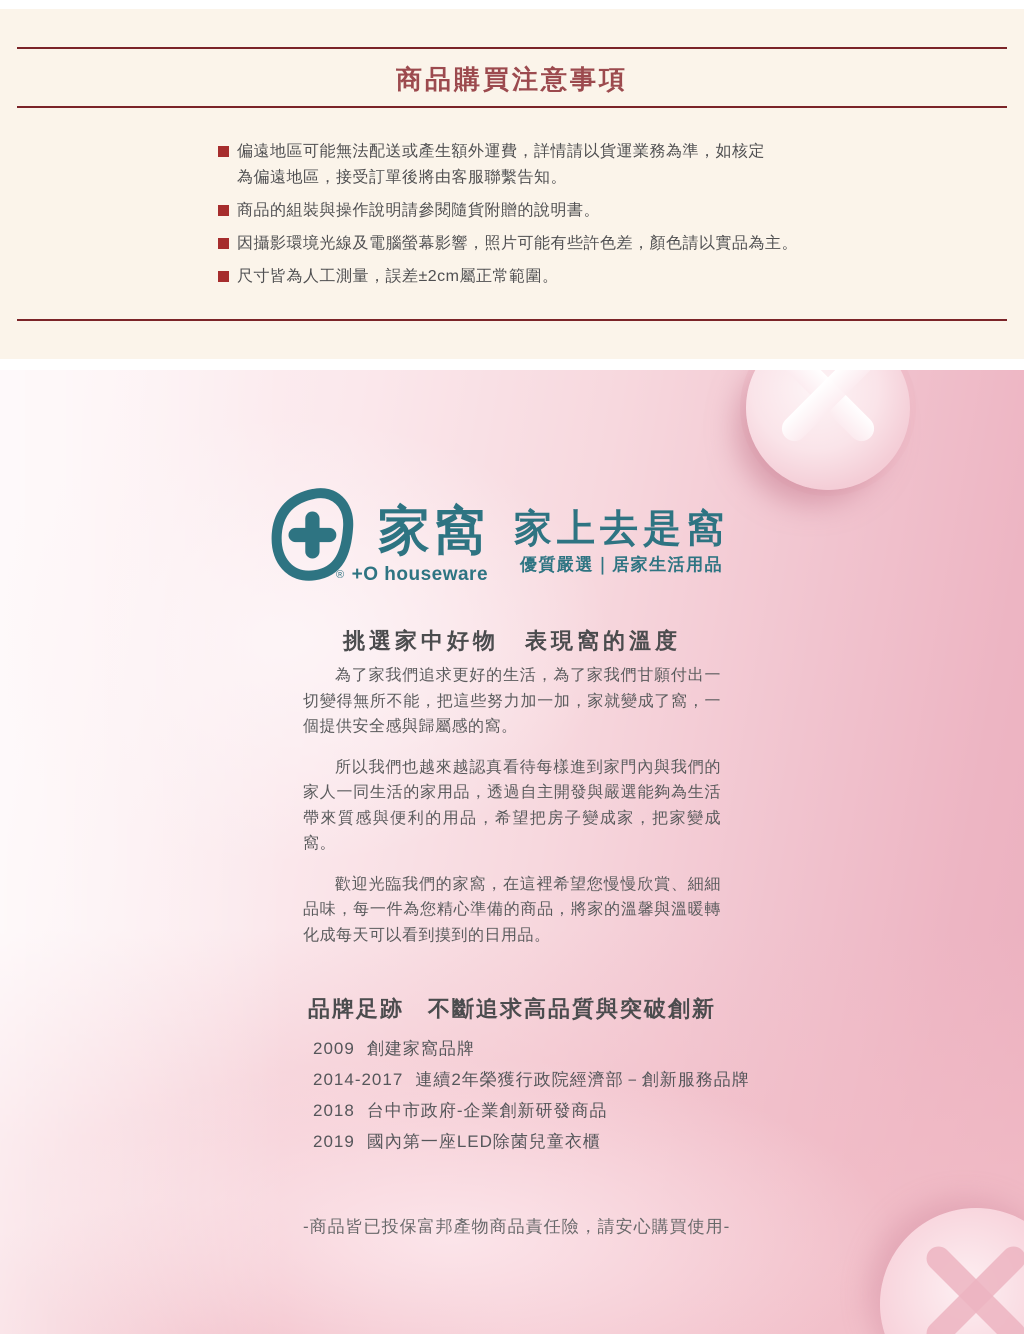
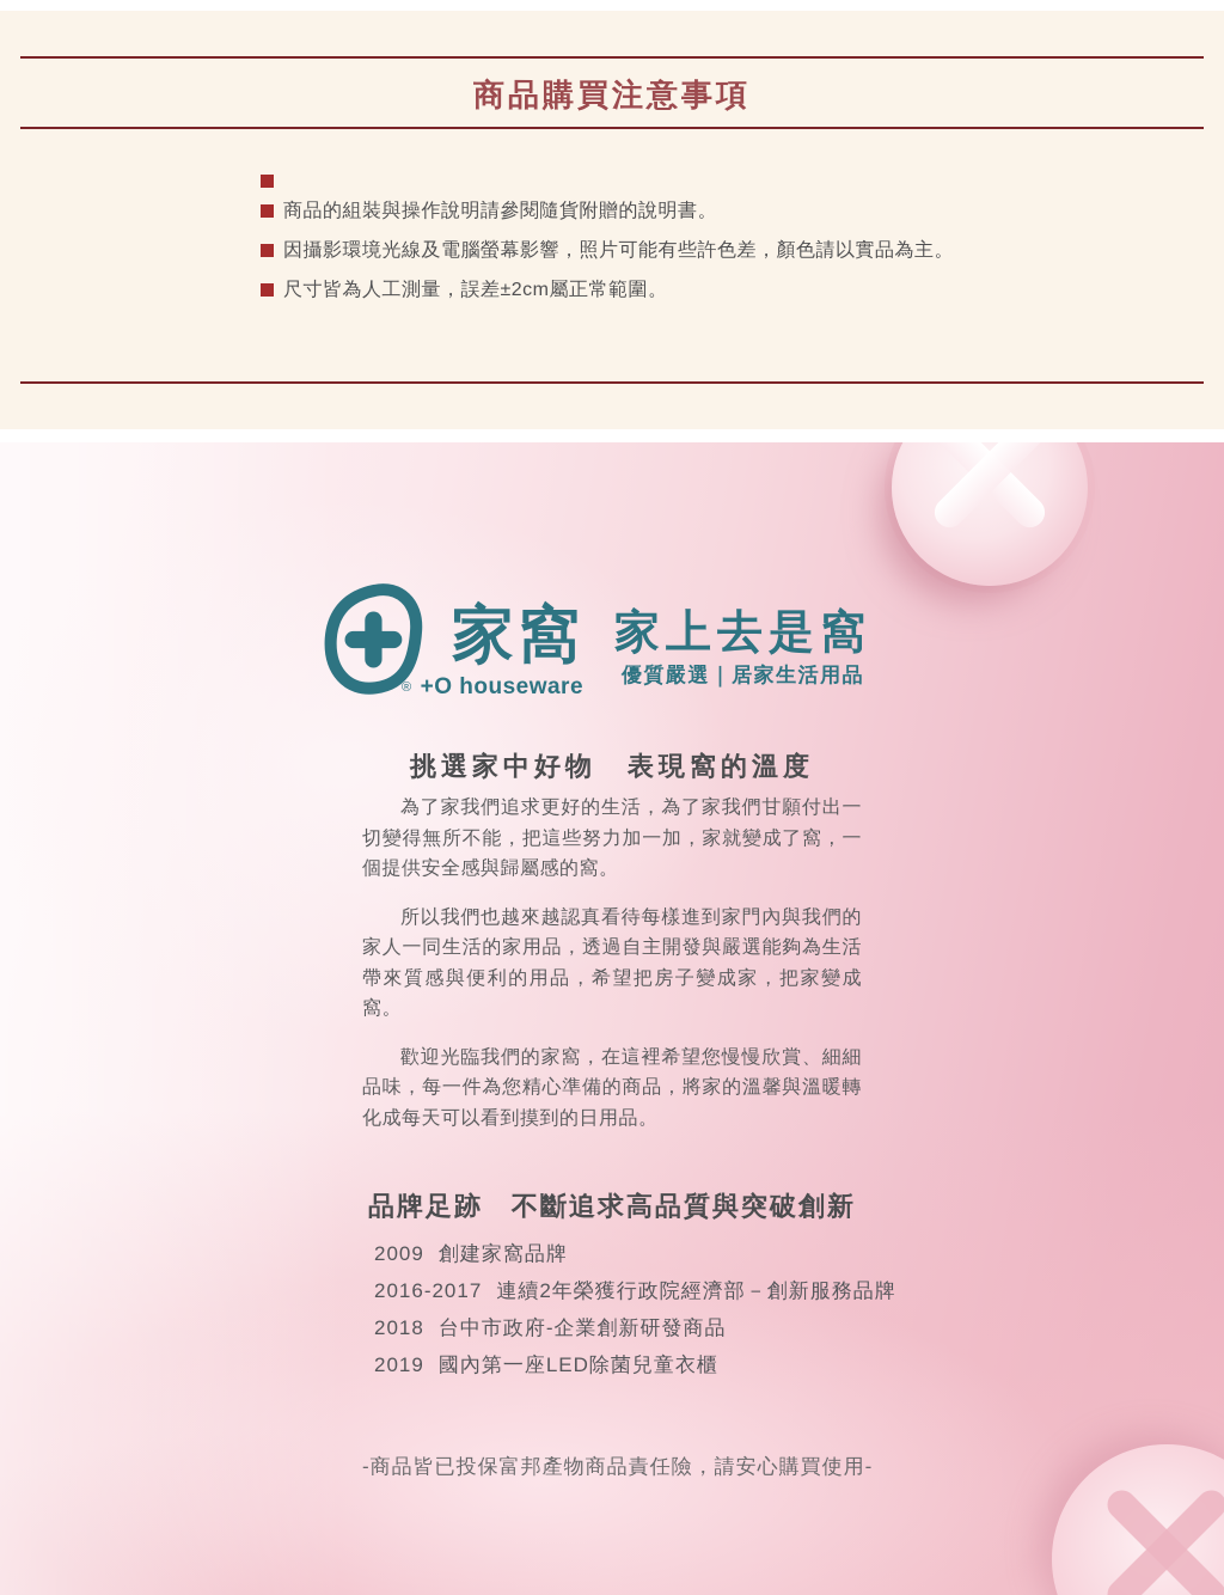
  商品購買注意事項
- 偏遠地區可能無法配送或產生額外運費，詳情請以貨運業務為準，如核定
- 為偏遠地區，接受訂單後將由客服聯繫告知。
  商品的組裝與操作說明請參閱隨貨附贈的說明書。
  因攝影環境光線及電腦螢幕影響，照片可能有些許色差，顏色請以實品為主。
  尺寸皆為人工測量，誤差±2cm屬正常範圍。
  家窩
  ® +O houseware
  家上去是窩
  優質嚴選｜居家生活用品
  挑選家中好物 表現窩的溫度
  為了家我們追求更好的生活，為了家我們甘願付出一切變得無所不能，把這些努力加一加，家就變成了窩，一個提供安全感與歸屬感的窩。
  所以我們也越來越認真看待每樣進到家門內與我們的家人一同生活的家用品，透過自主開發與嚴選能夠為生活帶來質感與便利的用品，希望把房子變成家，把家變成窩。
  歡迎光臨我們的家窩，在這裡希望您慢慢欣賞、細細品味，每一件為您精心準備的商品，將家的溫馨與溫暖轉化成每天可以看到摸到的日用品。
  品牌足跡 不斷追求高品質與突破創新
  2009 創建家窩品牌
- 2014-2017 連續2年榮獲行政院經濟部－創新服務品牌
+ 2016-2017 連續2年榮獲行政院經濟部－創新服務品牌
  2018 台中市政府-企業創新研發商品
  2019 國內第一座LED除菌兒童衣櫃
  -商品皆已投保富邦產物商品責任險，請安心購買使用-
